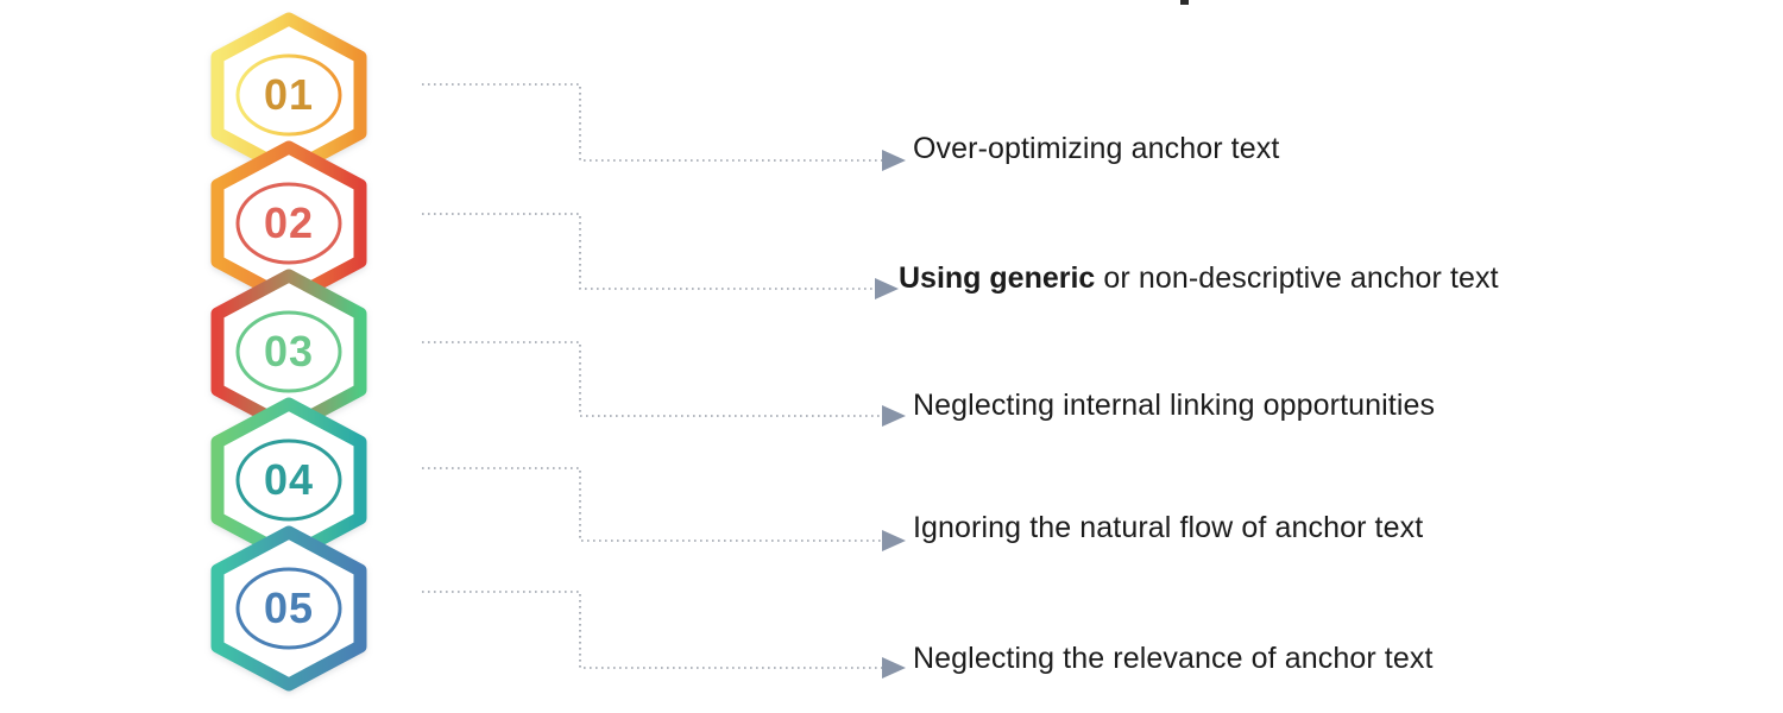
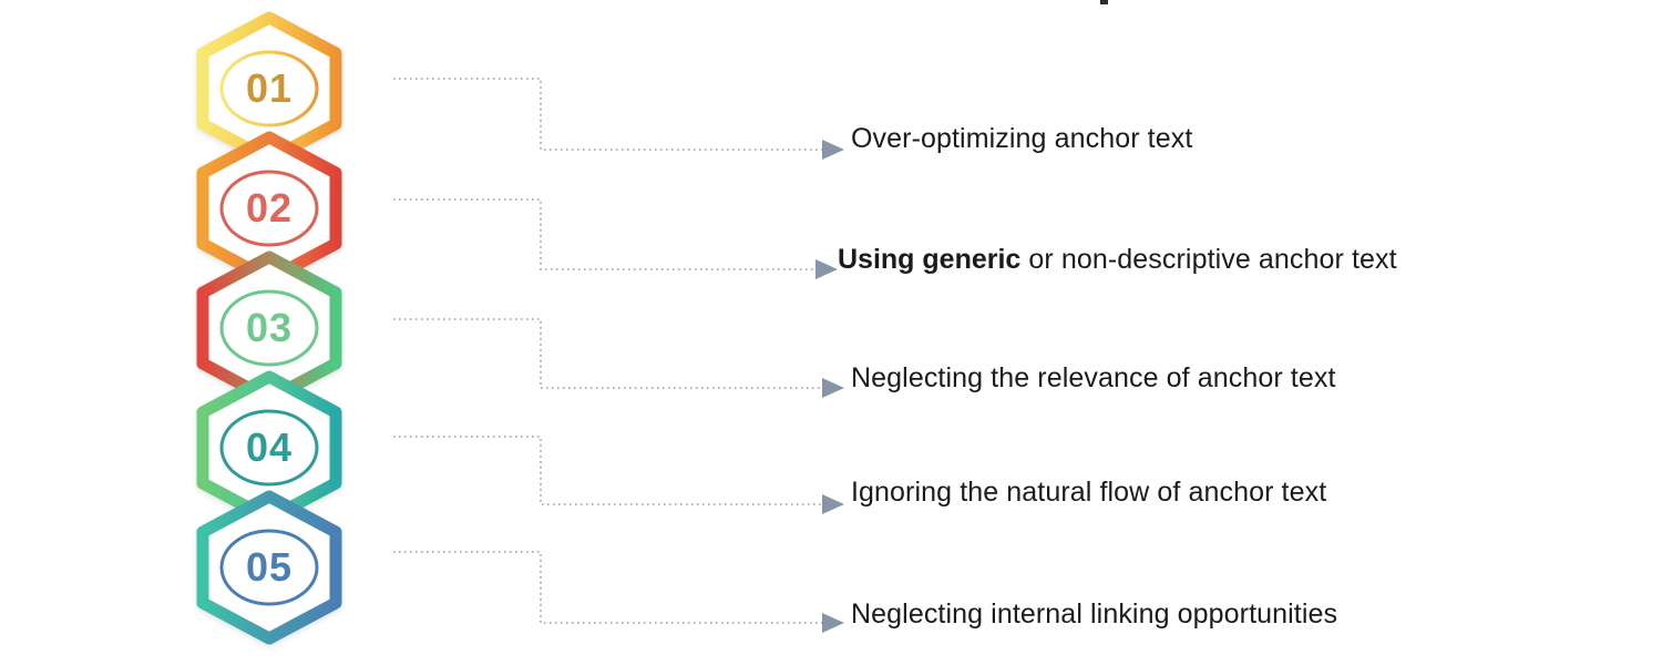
  01
  02
  03
  04
  05
  Over-optimizing anchor text
  Using generic or non-descriptive anchor text
- Neglecting internal linking opportunities
+ Neglecting the relevance of anchor text
  Ignoring the natural flow of anchor text
- Neglecting the relevance of anchor text
+ Neglecting internal linking opportunities
